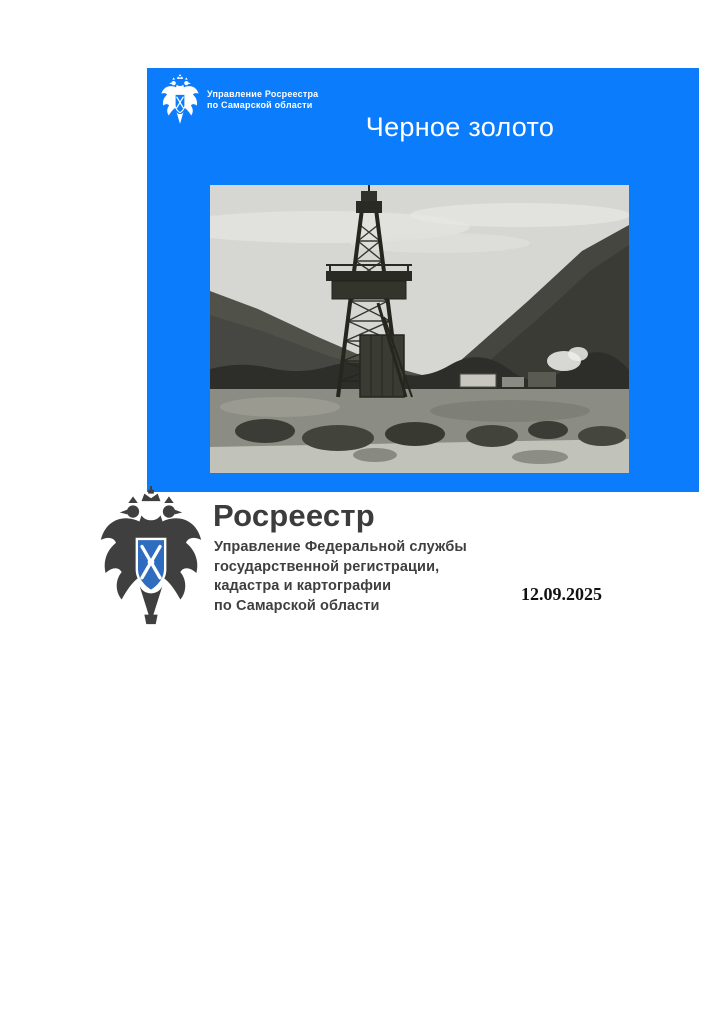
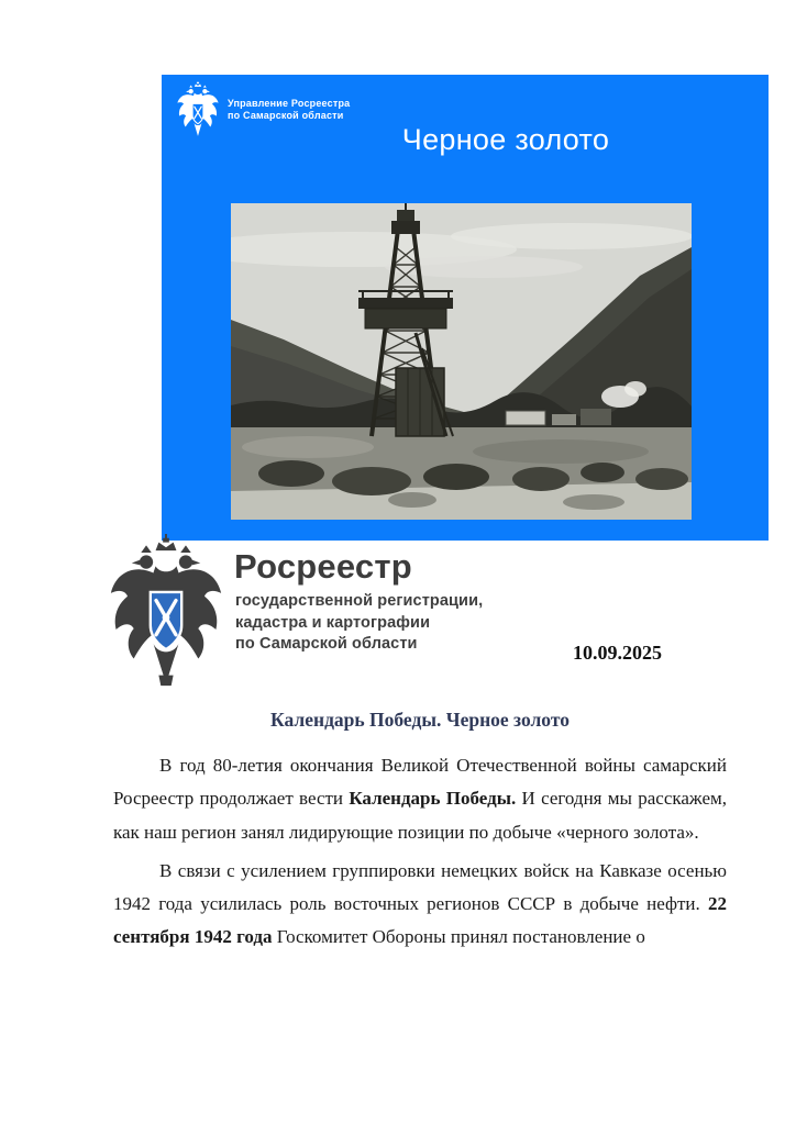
  Управление Росреестра
  по Самарской области
  Черное золото
  Росреестр
- Управление Федеральной службы
  государственной регистрации,
  кадастра и картографии
  по Самарской области
- 12.09.2025
+ 10.09.2025
+ Календарь Победы. Черное золото
+ В год 80-летия окончания Великой Отечественной войны самарский Росреестр продолжает вести Календарь Победы. И сегодня мы расскажем, как наш регион занял лидирующие позиции по добыче «черного золота».
+ В связи с усилением группировки немецких войск на Кавказе осенью 1942 года усилилась роль восточных регионов СССР в добыче нефти. 22 сентября 1942 года Госкомитет Обороны принял постановление о
